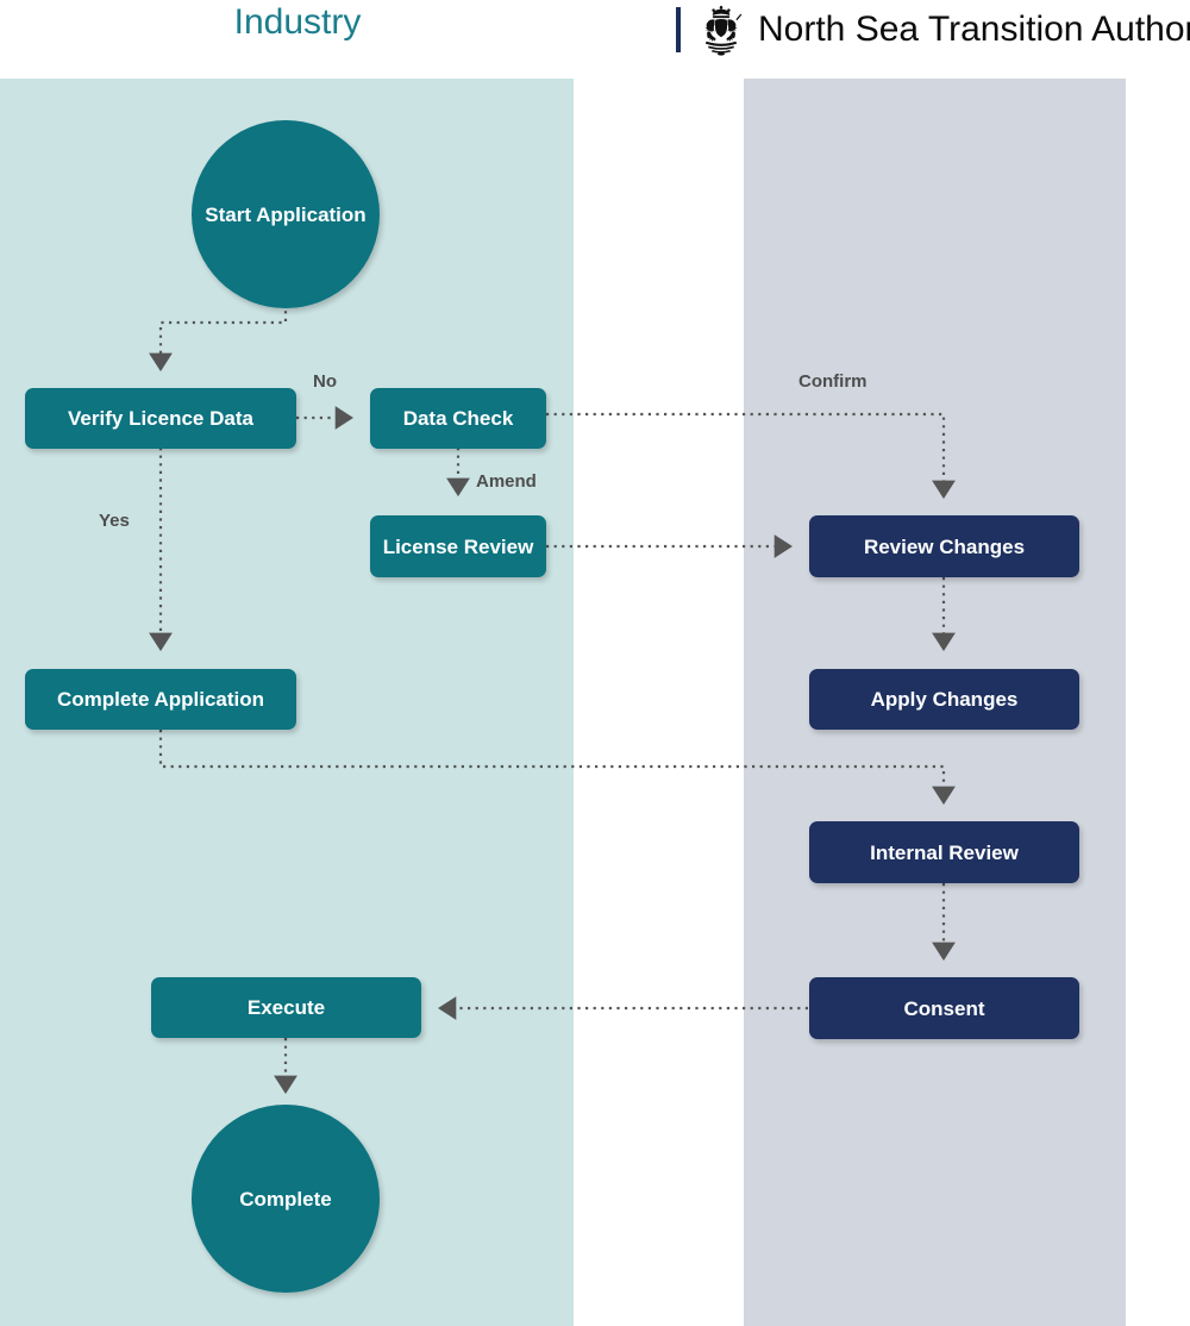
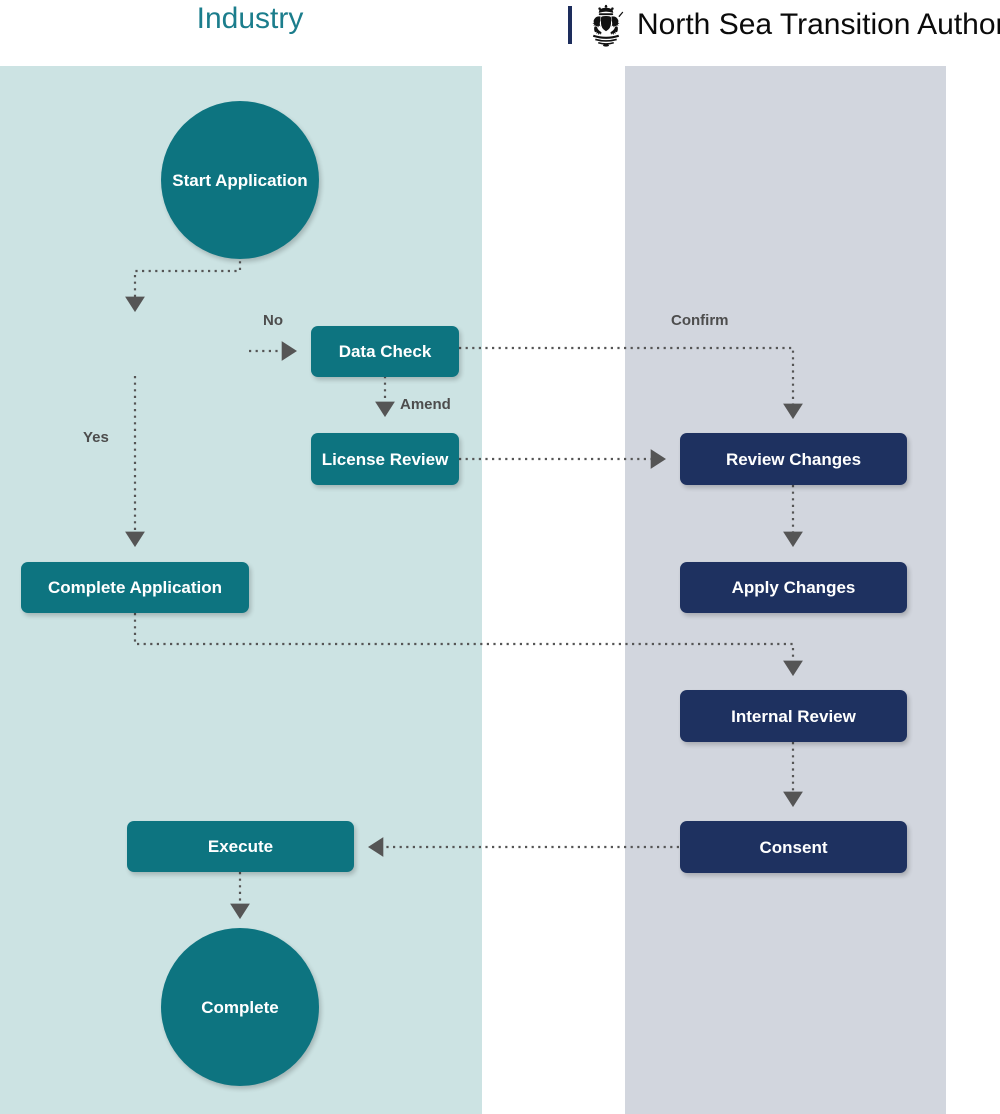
  Industry
  North Sea Transition Autho
  No
  Yes
  Amend
  Confirm
  Start Application
- Verify Licence Data
  Data Check
  License Review
  Complete Application
  Execute
  Complete
  Review Changes
  Apply Changes
  Internal Review
  Consent
